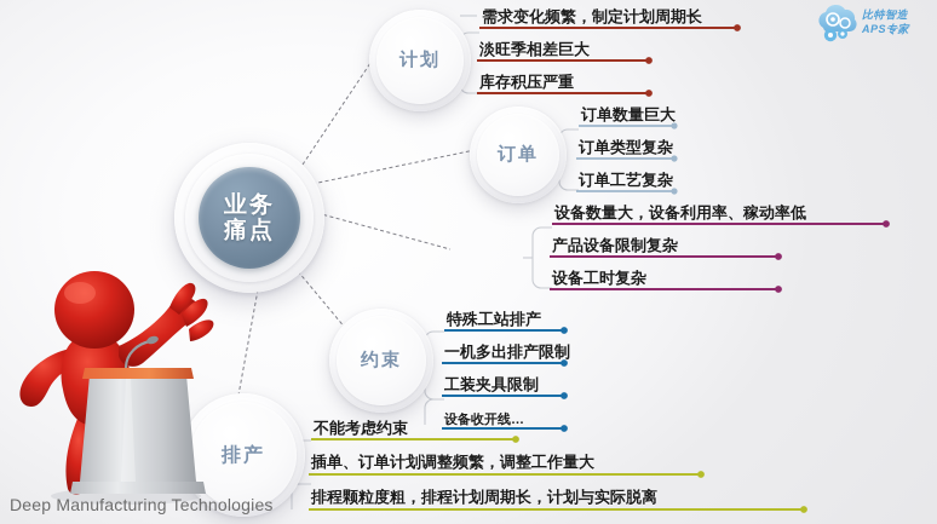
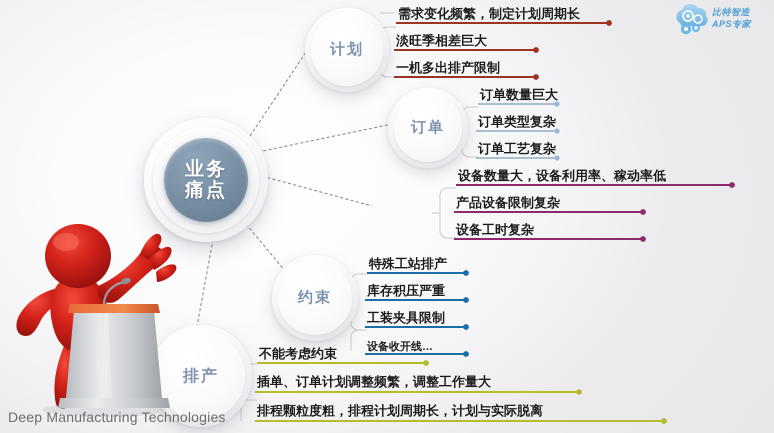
  业务
  痛点
  计划
  订单
  约束
  排产
  需求变化频繁，制定计划周期长
  淡旺季相差巨大
- 库存积压严重
+ 一机多出排产限制
  订单数量巨大
  订单类型复杂
  订单工艺复杂
  设备数量大，设备利用率、稼动率低
  产品设备限制复杂
  设备工时复杂
  特殊工站排产
- 一机多出排产限制
+ 库存积压严重
  工装夹具限制
  设备收开线…
  不能考虑约束
  插单、订单计划调整频繁，调整工作量大
  排程颗粒度粗，排程计划周期长，计划与实际脱离
  比特智造
  APS专家
  Deep Manufacturing Technologies
